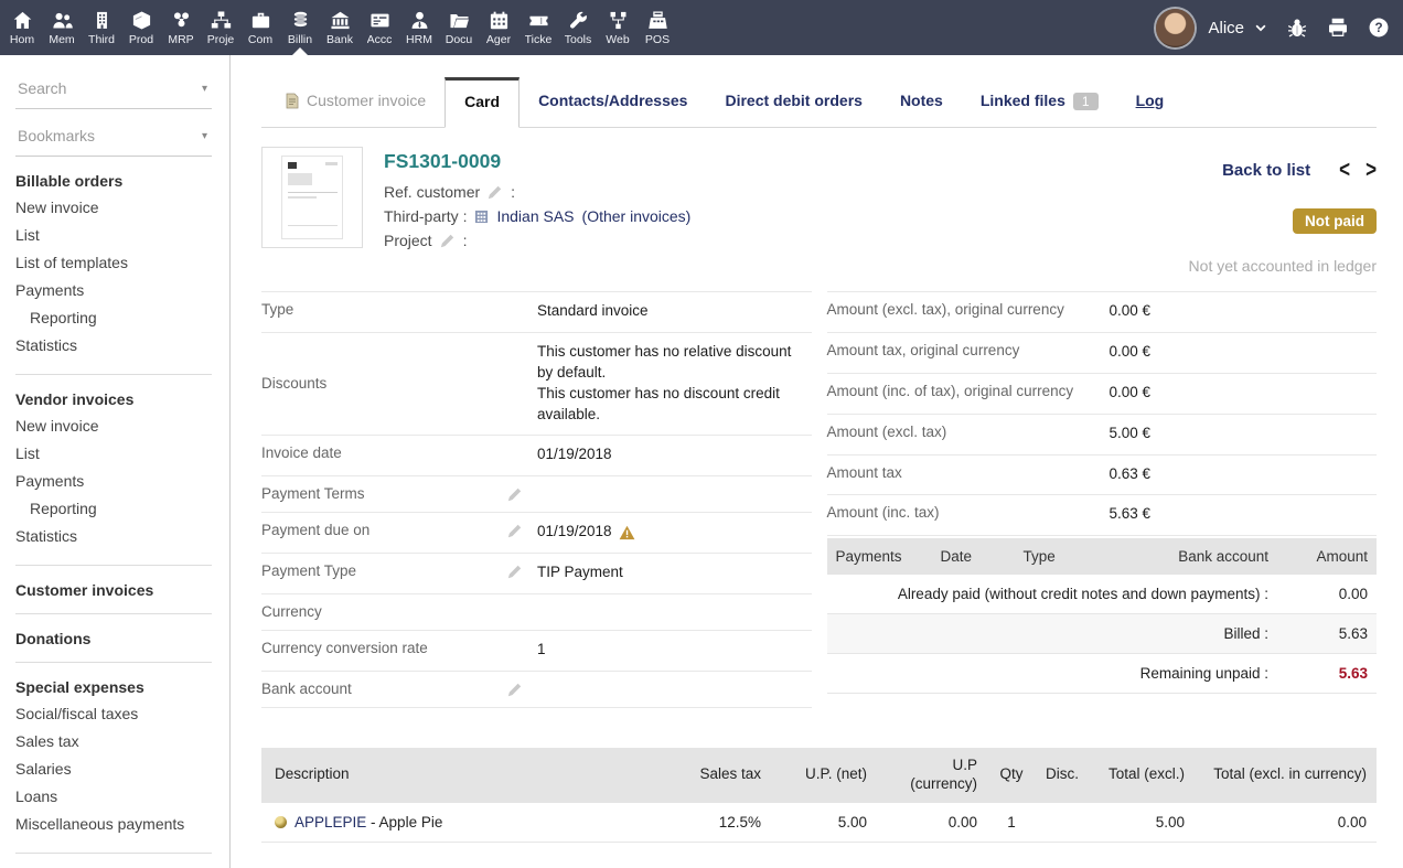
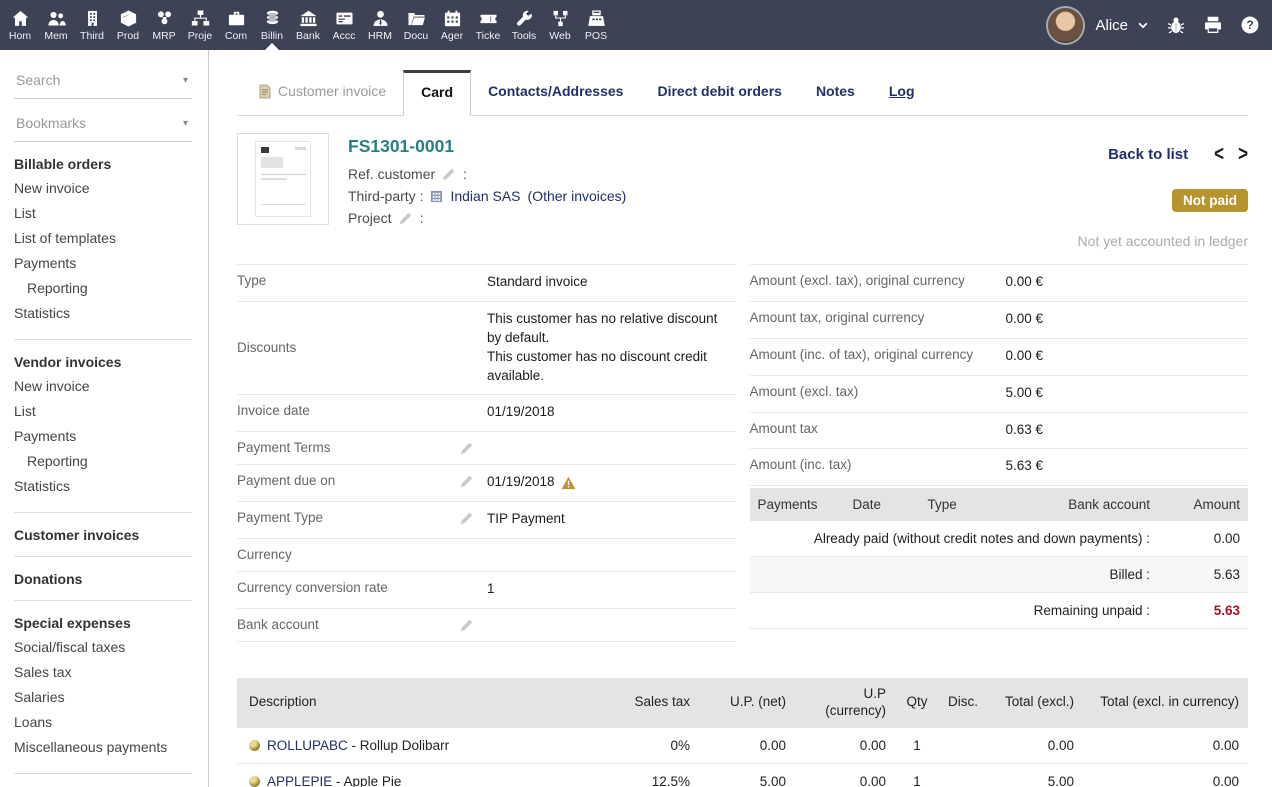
  Hom
  Mem
  Third
  Prod
  MRP
  Proje
  Com
  Billin
  Bank
  Accc
  HRM
  Docu
  Ager
  Ticke
  Tools
  Web
  POS
  Alice
  ?
  Search
  ▾
  Bookmarks
  ▾
  Billable orders
  New invoice
  List
  List of templates
  Payments
  Reporting
  Statistics
  Vendor invoices
  New invoice
  List
  Payments
  Reporting
  Statistics
  Customer invoices
  Donations
  Special expenses
  Social/fiscal taxes
  Sales tax
  Salaries
  Loans
  Miscellaneous payments
  Customer invoice
  Card
  Contacts/Addresses
  Direct debit orders
  Notes
- Linked files 1
  Log
- FS1301-0009
+ FS1301-0001
  Ref. customer
  :
  Third-party :
  Indian SAS
  (Other invoices)
  Project
  :
  Back to list
  <
  >
  Not paid
  Not yet accounted in ledger
  Type
  Standard invoice
  Discounts
  This customer has no relative discount by default.
  This customer has no discount credit available.
  Invoice date
  01/19/2018
  Payment Terms
  Payment due on
  01/19/2018
  Payment Type
  TIP Payment
  Currency
  Currency conversion rate
  1
  Bank account
  Amount (excl. tax), original currency
  0.00 €
  Amount tax, original currency
  0.00 €
  Amount (inc. of tax), original currency
  0.00 €
  Amount (excl. tax)
  5.00 €
  Amount tax
  0.63 €
  Amount (inc. tax)
  5.63 €
  Payments	Date	Type	Bank account	Amount
  Already paid (without credit notes and down payments) :	0.00
  Billed :	5.63
  Remaining unpaid :	5.63
  Description	Sales tax	U.P. (net)	U.P (currency)	Qty	Disc.	Total (excl.)	Total (excl. in currency)
+ ROLLUPABC - Rollup Dolibarr	0%	0.00	0.00	1		0.00	0.00
  APPLEPIE - Apple Pie	12.5%	5.00	0.00	1		5.00	0.00
